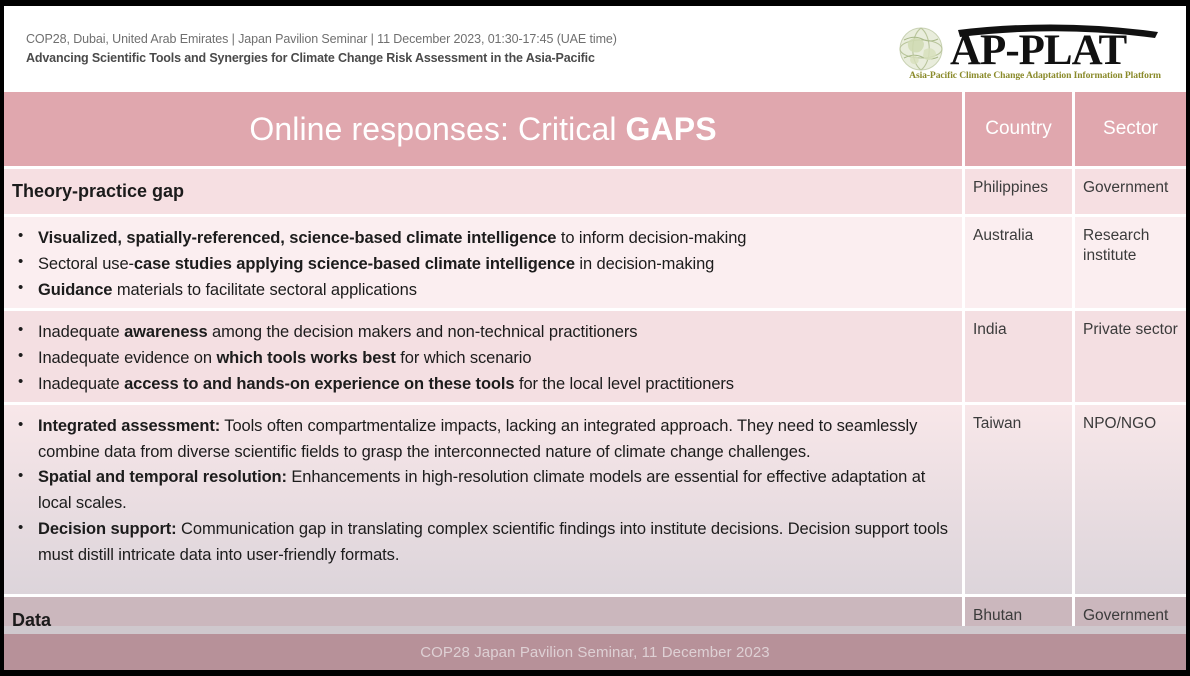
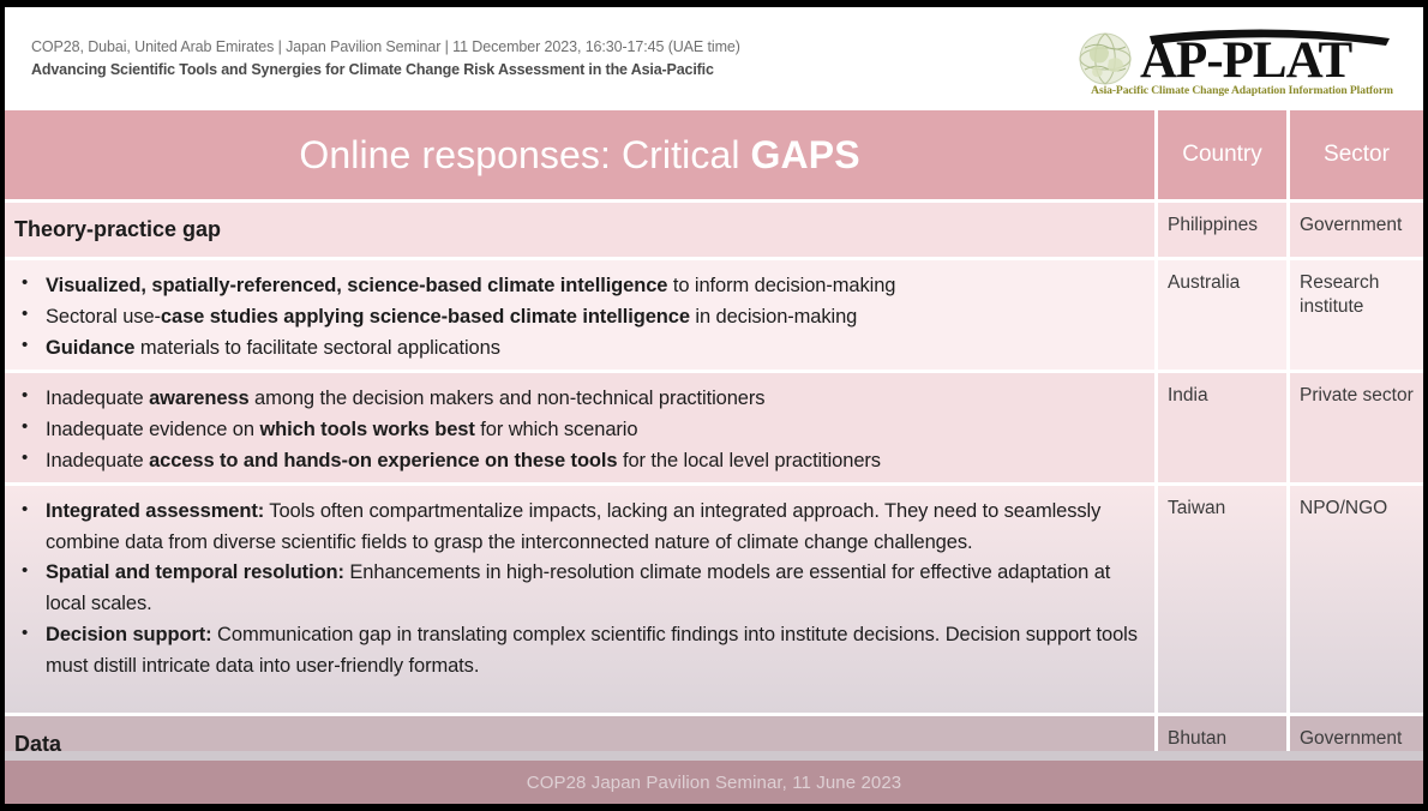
- COP28, Dubai, United Arab Emirates | Japan Pavilion Seminar | 11 December 2023, 01:30-17:45 (UAE time)
+ COP28, Dubai, United Arab Emirates | Japan Pavilion Seminar | 11 December 2023, 16:30-17:45 (UAE time)
  Advancing Scientific Tools and Synergies for Climate Change Risk Assessment in the Asia-Pacific
  AP-PLAT
  Asia-Pacific Climate Change Adaptation Information Platform
  Online responses: Critical GAPS
  Country
  Sector
  Theory-practice gap
  Philippines
  Government
  Visualized, spatially-referenced, science-based climate intelligence to inform decision-making
  Sectoral use-case studies applying science-based climate intelligence in decision-making
  Guidance materials to facilitate sectoral applications
  Australia
  Research institute
  Inadequate awareness among the decision makers and non-technical practitioners
  Inadequate evidence on which tools works best for which scenario
  Inadequate access to and hands-on experience on these tools for the local level practitioners
  India
  Private sector
  Integrated assessment: Tools often compartmentalize impacts, lacking an integrated approach. They need to seamlessly combine data from diverse scientific fields to grasp the interconnected nature of climate change challenges.
  Spatial and temporal resolution: Enhancements in high-resolution climate models are essential for effective adaptation at local scales.
  Decision support: Communication gap in translating complex scientific findings into institute decisions. Decision support tools must distill intricate data into user-friendly formats.
  Taiwan
  NPO/NGO
  Data
  Bhutan
  Government
- COP28 Japan Pavilion Seminar, 11 December 2023
+ COP28 Japan Pavilion Seminar, 11 June 2023
